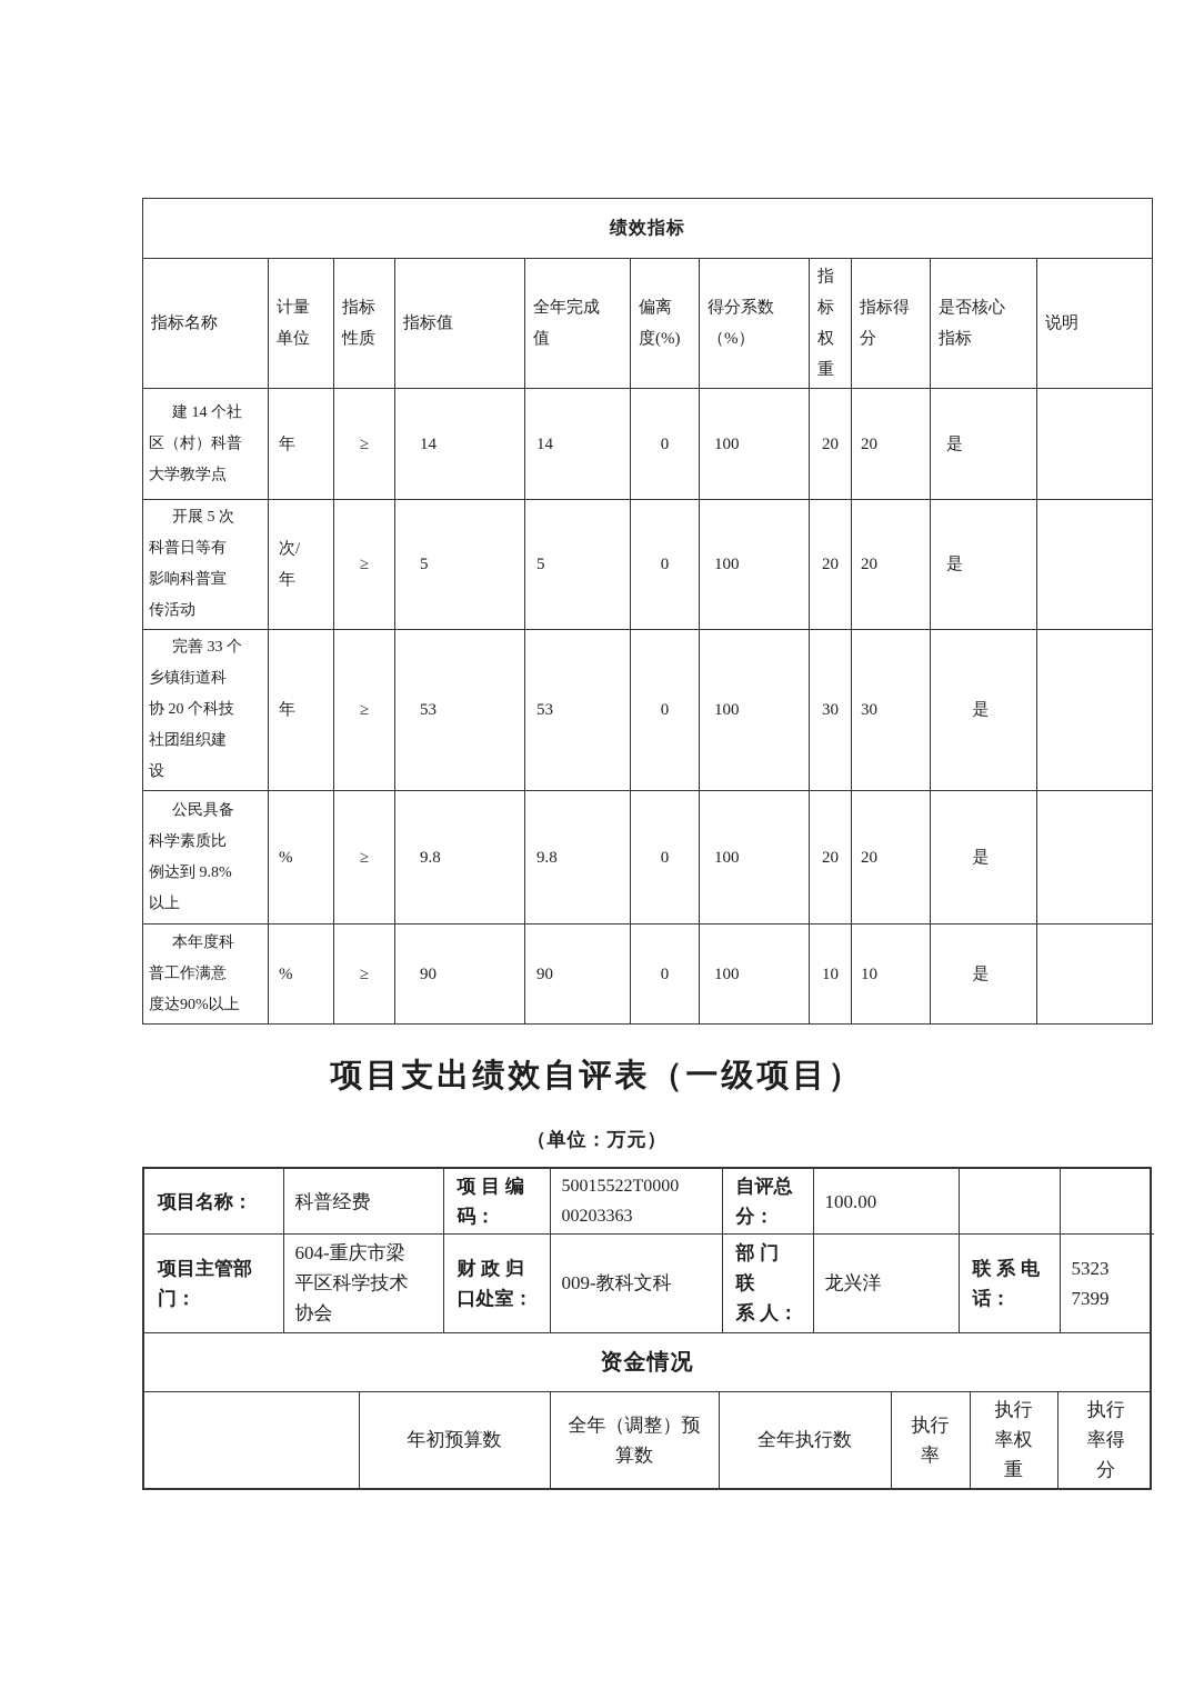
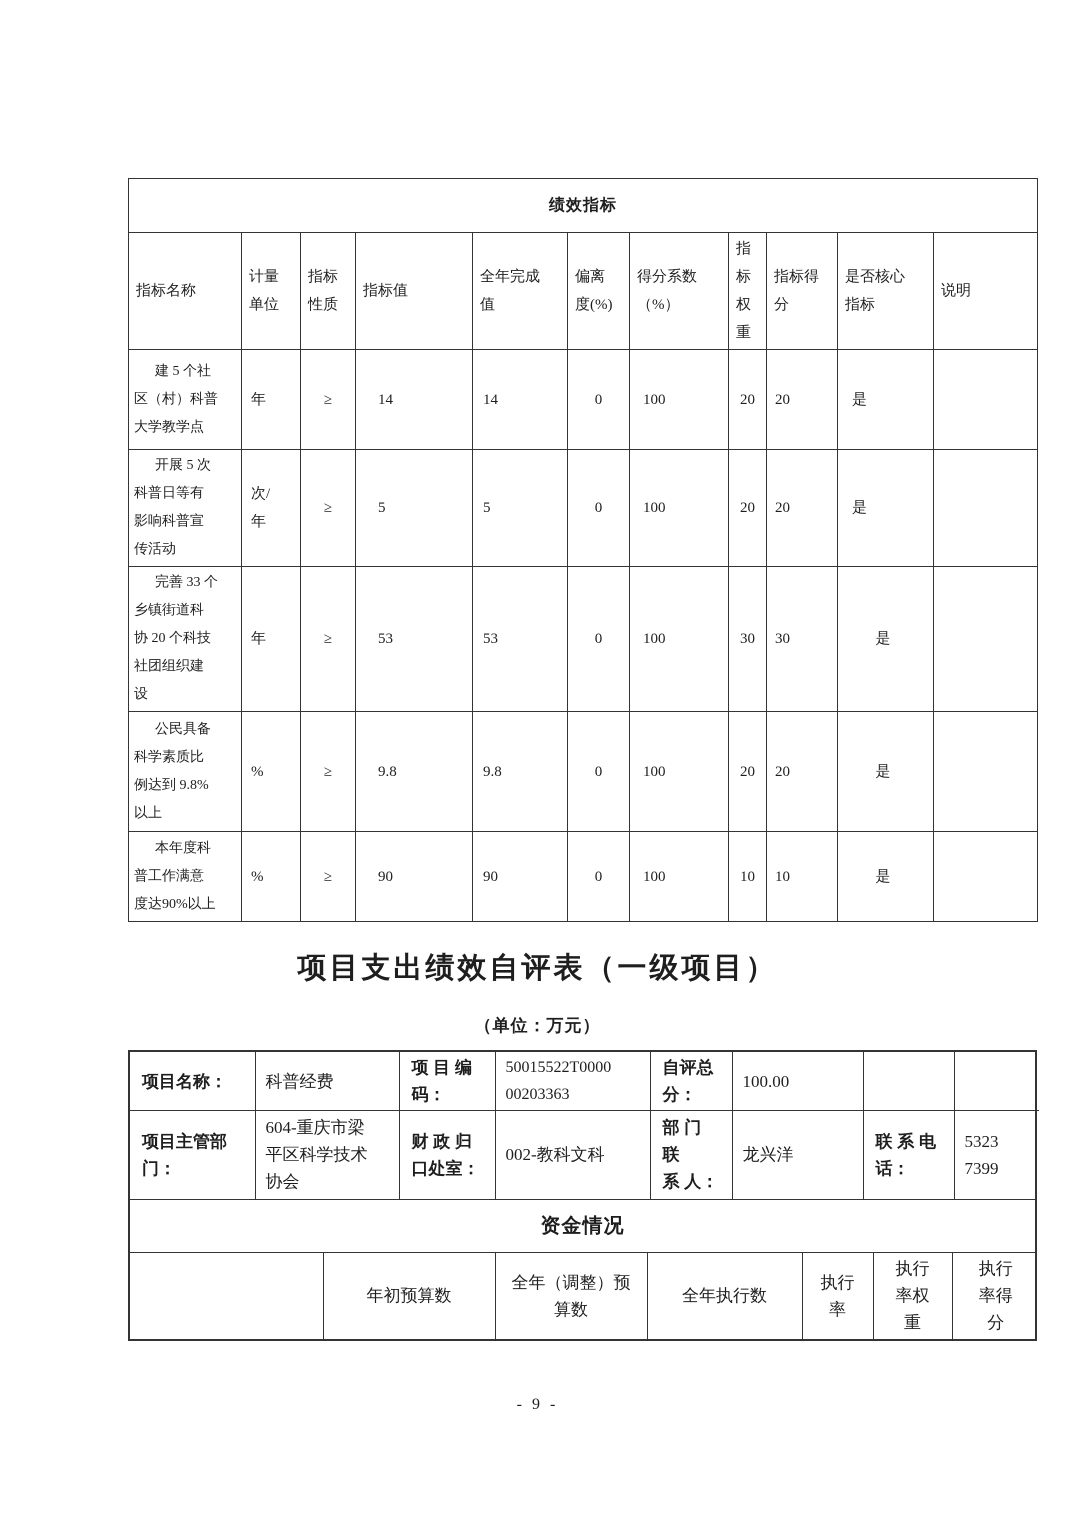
  绩效指标
  指标名称	计量 单位	指标 性质	指标值	全年完成 值	偏离 度(%)	得分系数 （%）	指 标 权 重	指标得 分	是否核心 指标	说明
- 建 14 个社 区（村）科普 大学教学点	年	≥	14	14	0	100	20	20	是
+ 建 5 个社 区（村）科普 大学教学点	年	≥	14	14	0	100	20	20	是
  开展 5 次 科普日等有 影响科普宣 传活动	次/ 年	≥	5	5	0	100	20	20	是
  完善 33 个 乡镇街道科 协 20 个科技 社团组织建 设	年	≥	53	53	0	100	30	30	是
  公民具备 科学素质比 例达到 9.8% 以上	%	≥	9.8	9.8	0	100	20	20	是
  本年度科 普工作满意 度达90%以上	%	≥	90	90	0	100	10	10	是
  项目支出绩效自评表（一级项目）
  （单位：万元）
  项目名称：	科普经费	项 目 编 码：	50015522T0000 00203363	自评总 分：	100.00
- 项目主管部 门：	604-重庆市梁 平区科学技术 协会	财 政 归 口处室：	009-教科文科	部 门 联 系 人：	龙兴洋	联 系 电 话：	5323 7399
+ 项目主管部 门：	604-重庆市梁 平区科学技术 协会	财 政 归 口处室：	002-教科文科	部 门 联 系 人：	龙兴洋	联 系 电 话：	5323 7399
  资金情况
  	年初预算数	全年（调整）预 算数	全年执行数	执行 率	执行 率权 重	执行 率得 分
+ - 9 -
